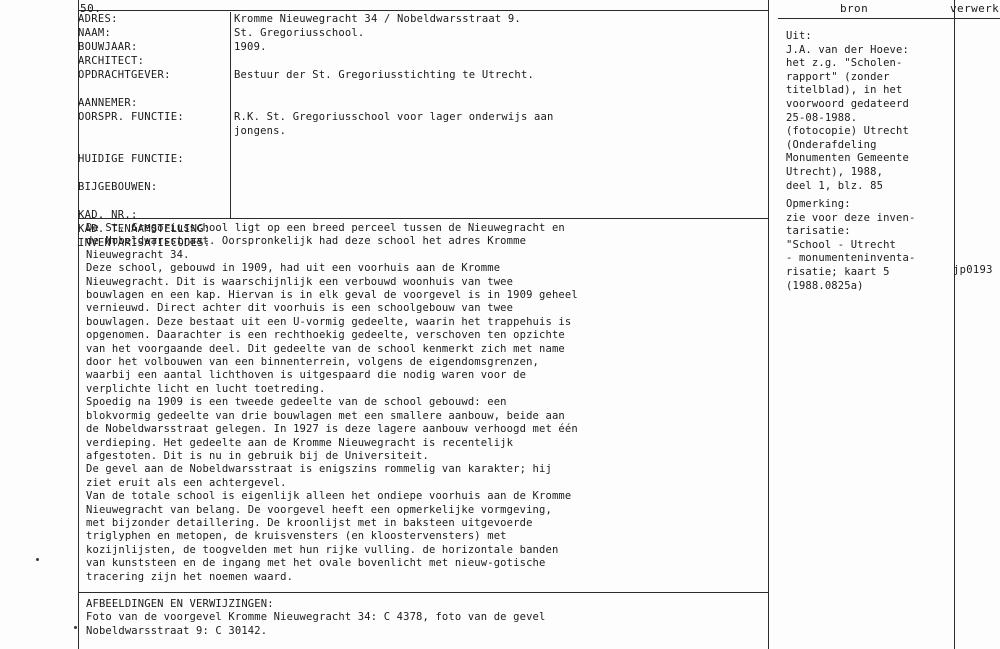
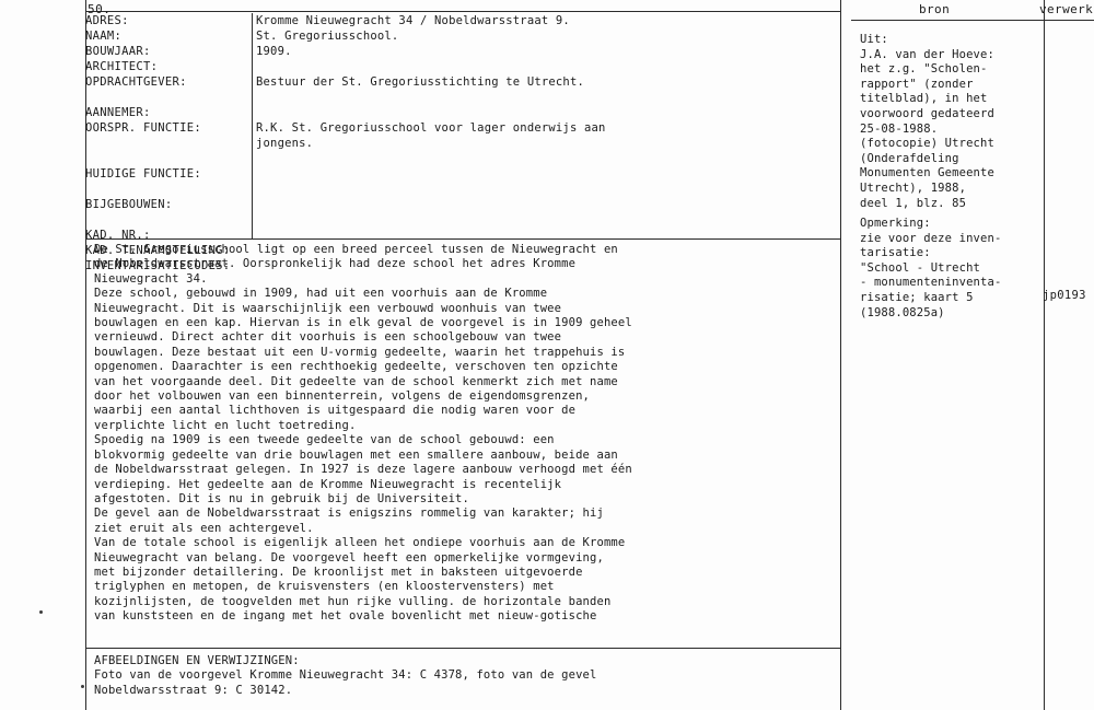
  50.
  ADRES:
  Kromme Nieuwegracht 34 / Nobeldwarsstraat 9.
  NAAM:
  St. Gregoriusschool.
  BOUWJAAR:
  1909.
  ARCHITECT:
  OPDRACHTGEVER:
  Bestuur der St. Gregoriusstichting te Utrecht.
  AANNEMER:
  OORSPR. FUNCTIE:
  R.K. St. Gregoriusschool voor lager onderwijs aan
  jongens.
  HUIDIGE FUNCTIE:
  BIJGEBOUWEN:
  KAD. NR.:
  KAD. TENAAMSTELLING:
  INVENTARISATIECODES:
  De St. Gregoriusschool ligt op een breed perceel tussen de Nieuwegracht en
  de Nobeldwarsstraat. Oorspronkelijk had deze school het adres Kromme
  Nieuwegracht 34.
  Deze school, gebouwd in 1909, had uit een voorhuis aan de Kromme
  Nieuwegracht. Dit is waarschijnlijk een verbouwd woonhuis van twee
  bouwlagen en een kap. Hiervan is in elk geval de voorgevel is in 1909 geheel
  vernieuwd. Direct achter dit voorhuis is een schoolgebouw van twee
  bouwlagen. Deze bestaat uit een U-vormig gedeelte, waarin het trappehuis is
  opgenomen. Daarachter is een rechthoekig gedeelte, verschoven ten opzichte
  van het voorgaande deel. Dit gedeelte van de school kenmerkt zich met name
  door het volbouwen van een binnenterrein, volgens de eigendomsgrenzen,
  waarbij een aantal lichthoven is uitgespaard die nodig waren voor de
  verplichte licht en lucht toetreding.
  Spoedig na 1909 is een tweede gedeelte van de school gebouwd: een
  blokvormig gedeelte van drie bouwlagen met een smallere aanbouw, beide aan
  de Nobeldwarsstraat gelegen. In 1927 is deze lagere aanbouw verhoogd met één
  verdieping. Het gedeelte aan de Kromme Nieuwegracht is recentelijk
  afgestoten. Dit is nu in gebruik bij de Universiteit.
  De gevel aan de Nobeldwarsstraat is enigszins rommelig van karakter; hij
  ziet eruit als een achtergevel.
  Van de totale school is eigenlijk alleen het ondiepe voorhuis aan de Kromme
  Nieuwegracht van belang. De voorgevel heeft een opmerkelijke vormgeving,
  met bijzonder detaillering. De kroonlijst met in baksteen uitgevoerde
  triglyphen en metopen, de kruisvensters (en kloostervensters) met
  kozijnlijsten, de toogvelden met hun rijke vulling. de horizontale banden
  van kunststeen en de ingang met het ovale bovenlicht met nieuw-gotische
- tracering zijn het noemen waard.
  AFBEELDINGEN EN VERWIJZINGEN:
  Foto van de voorgevel Kromme Nieuwegracht 34: C 4378, foto van de gevel
  Nobeldwarsstraat 9: C 30142.
  bron
  verwerk
  Uit:
  J.A. van der Hoeve:
  het z.g. "Scholen-
  rapport" (zonder
  titelblad), in het
  voorwoord gedateerd
  25-08-1988.
  (fotocopie) Utrecht
  (Onderafdeling
  Monumenten Gemeente
  Utrecht), 1988,
  deel 1, blz. 85
  Opmerking:
  zie voor deze inven-
  tarisatie:
  "School - Utrecht
  - monumenteninventa-
  risatie; kaart 5
  (1988.0825a)
  jp0193
